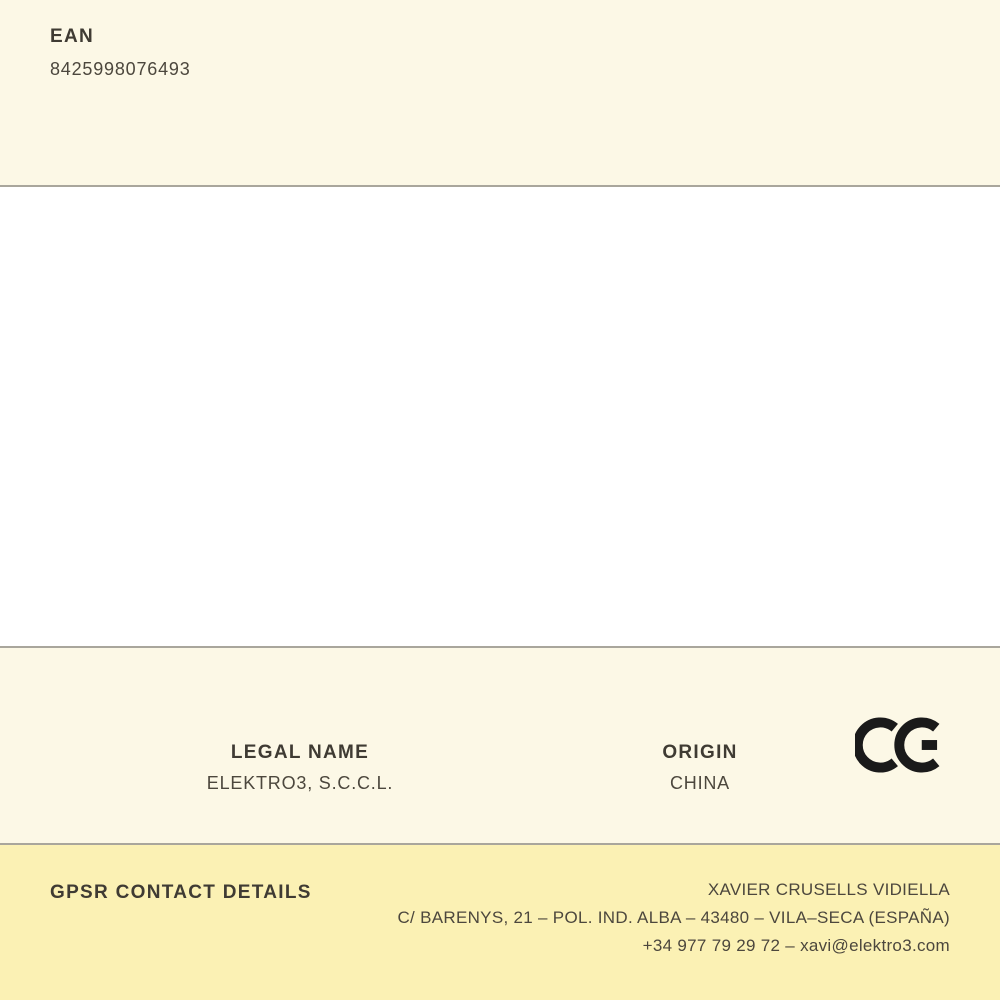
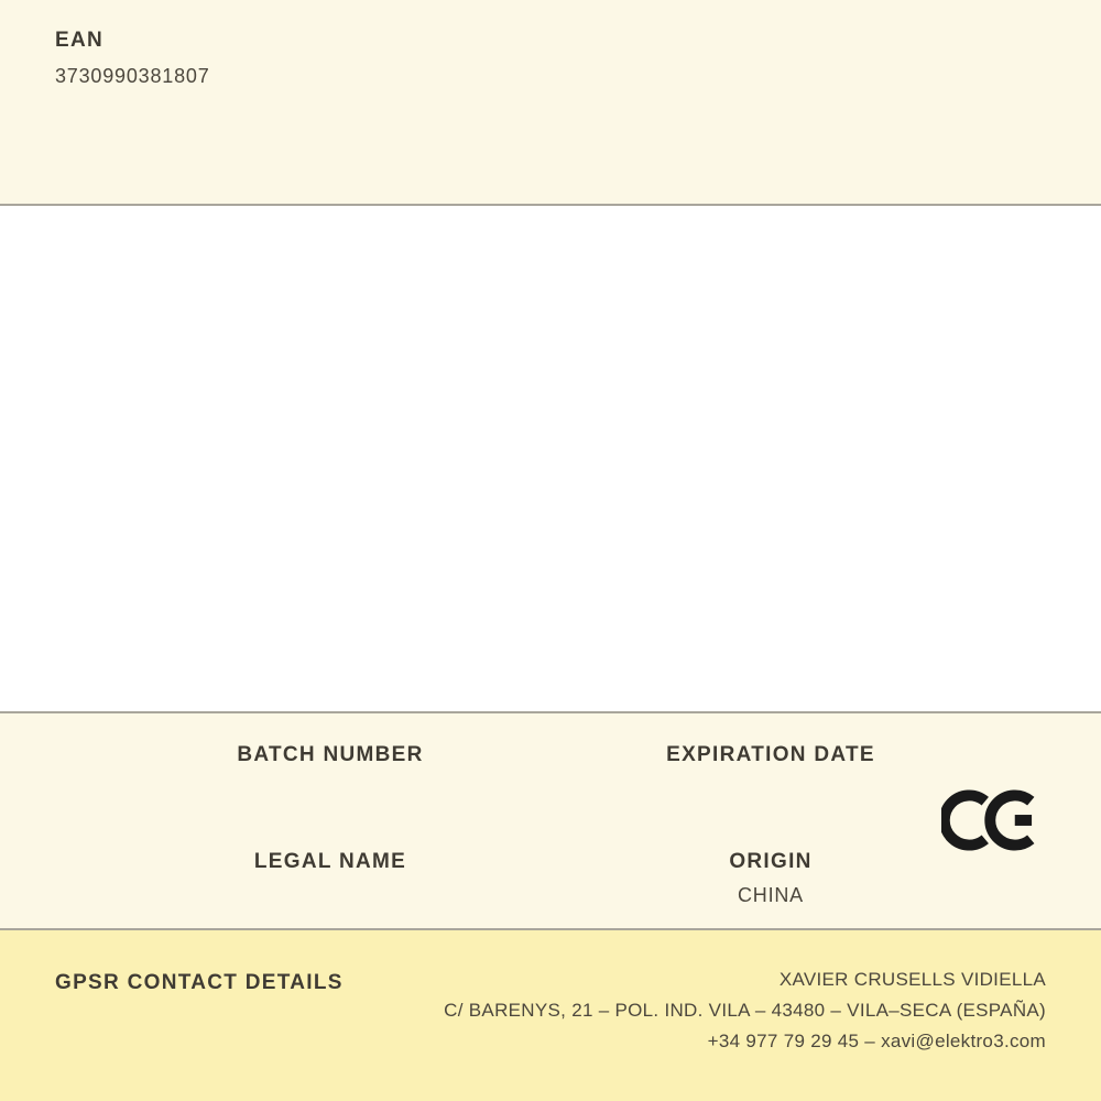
  EAN
- 8425998076493
+ 3730990381807
+ BATCH NUMBER
+ EXPIRATION DATE
  LEGAL NAME
- ELEKTRO3, S.C.C.L.
  ORIGIN
  CHINA
  GPSR CONTACT DETAILS
  XAVIER CRUSELLS VIDIELLA
- C/ BARENYS, 21 – POL. IND. ALBA – 43480 – VILA–SECA (ESPAÑA)
+ C/ BARENYS, 21 – POL. IND. VILA – 43480 – VILA–SECA (ESPAÑA)
- +34 977 79 29 72 – xavi@elektro3.com
+ +34 977 79 29 45 – xavi@elektro3.com
